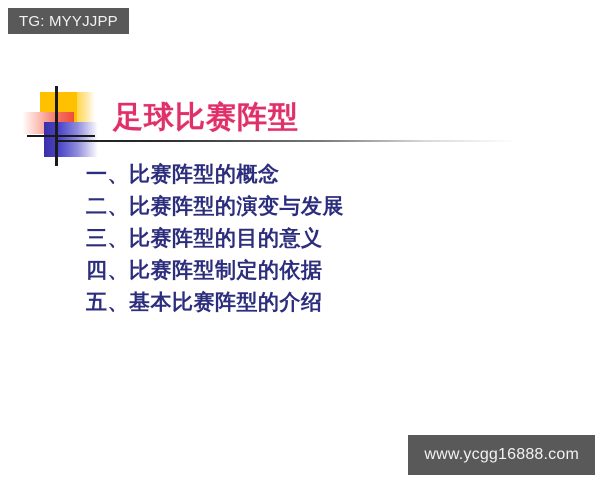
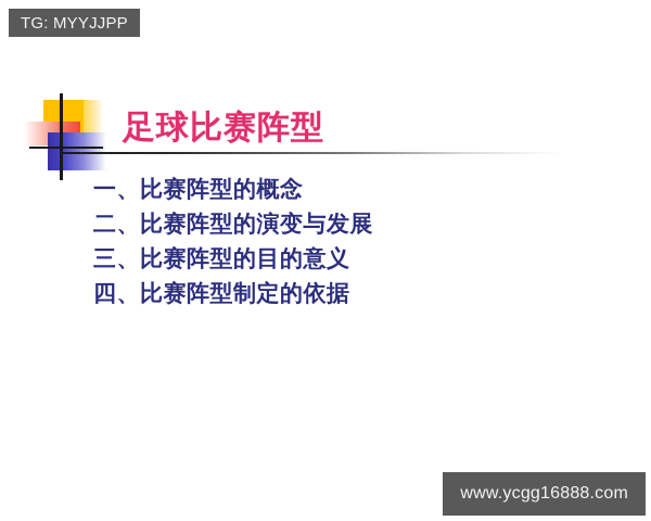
  TG: MYYJJPP
  足球比赛阵型
  一、比赛阵型的概念
  二、比赛阵型的演变与发展
  三、比赛阵型的目的意义
  四、比赛阵型制定的依据
- 五、基本比赛阵型的介绍
  www.ycgg16888.com
